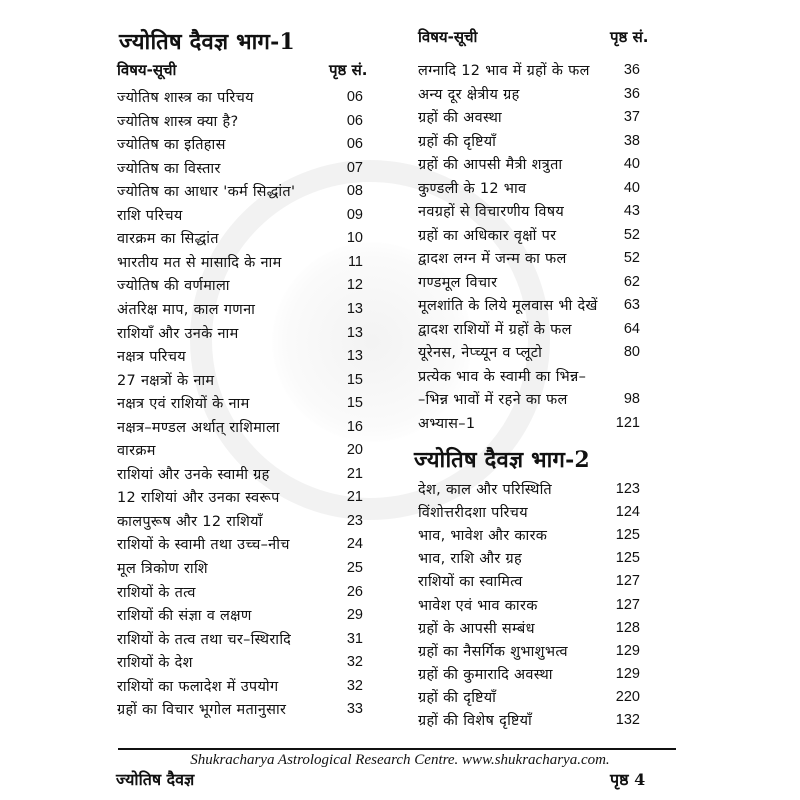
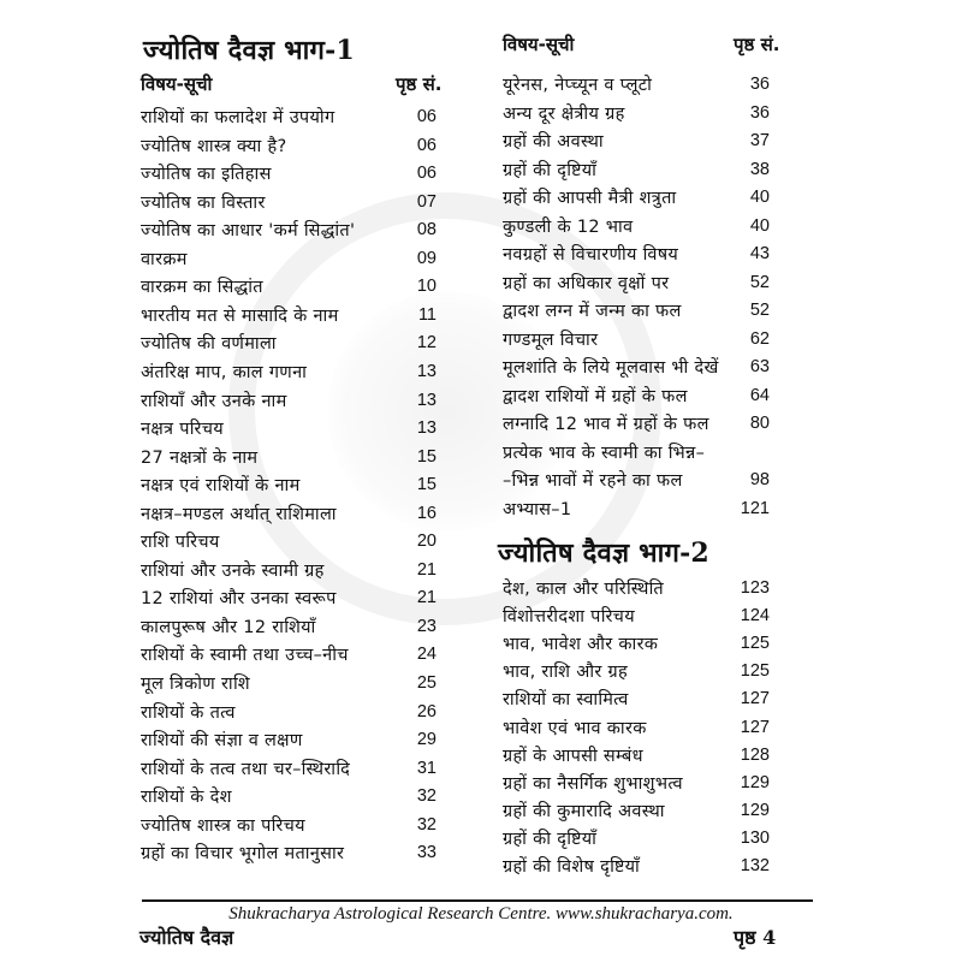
  ज्योतिष दैवज्ञ भाग-1
  विषय-सूची
  पृष्ठ सं.
- ज्योतिष शास्त्र का परिचय
+ राशियों का फलादेश में उपयोग
  06
  ज्योतिष शास्त्र क्या है?
  06
  ज्योतिष का इतिहास
  06
  ज्योतिष का विस्तार
  07
  ज्योतिष का आधार 'कर्म सिद्धांत'
  08
- राशि परिचय
+ वारक्रम
  09
  वारक्रम का सिद्धांत
  10
  भारतीय मत से मासादि के नाम
  11
  ज्योतिष की वर्णमाला
  12
  अंतरिक्ष माप, काल गणना
  13
  राशियाँ और उनके नाम
  13
  नक्षत्र परिचय
  13
  27 नक्षत्रों के नाम
  15
  नक्षत्र एवं राशियों के नाम
  15
  नक्षत्र–मण्डल अर्थात् राशिमाला
  16
- वारक्रम
+ राशि परिचय
  20
  राशियां और उनके स्वामी ग्रह
  21
  12 राशियां और उनका स्वरूप
  21
  कालपुरूष और 12 राशियाँ
  23
  राशियों के स्वामी तथा उच्च–नीच
  24
  मूल त्रिकोण राशि
  25
  राशियों के तत्व
  26
  राशियों की संज्ञा व लक्षण
  29
  राशियों के तत्व तथा चर–स्थिरादि
  31
  राशियों के देश
  32
- राशियों का फलादेश में उपयोग
+ ज्योतिष शास्त्र का परिचय
  32
  ग्रहों का विचार भूगोल मतानुसार
  33
  विषय-सूची
  पृष्ठ सं.
- लग्नादि 12 भाव में ग्रहों के फल
+ यूरेनस, नेप्च्यून व प्लूटो
  36
  अन्य दूर क्षेत्रीय ग्रह
  36
  ग्रहों की अवस्था
  37
  ग्रहों की दृष्टियाँ
  38
  ग्रहों की आपसी मैत्री शत्रुता
  40
  कुण्डली के 12 भाव
  40
  नवग्रहों से विचारणीय विषय
  43
  ग्रहों का अधिकार वृक्षों पर
  52
  द्वादश लग्न में जन्म का फल
  52
  गण्डमूल विचार
  62
  मूलशांति के लिये मूलवास भी देखें
  63
  द्वादश राशियों में ग्रहों के फल
  64
- यूरेनस, नेप्च्यून व प्लूटो
+ लग्नादि 12 भाव में ग्रहों के फल
  80
  प्रत्येक भाव के स्वामी का भिन्न–
  –भिन्न भावों में रहने का फल
  98
  अभ्यास–1
  121
  ज्योतिष दैवज्ञ भाग-2
  देश, काल और परिस्थिति
  123
  विंशोत्तरीदशा परिचय
  124
  भाव, भावेश और कारक
  125
  भाव, राशि और ग्रह
  125
  राशियों का स्वामित्व
  127
  भावेश एवं भाव कारक
  127
  ग्रहों के आपसी सम्बंध
  128
  ग्रहों का नैसर्गिक शुभाशुभत्व
  129
  ग्रहों की कुमारादि अवस्था
  129
  ग्रहों की दृष्टियाँ
- 220
+ 130
  ग्रहों की विशेष दृष्टियाँ
  132
  Shukracharya Astrological Research Centre. www.shukracharya.com.
  ज्योतिष दैवज्ञ
  पृष्ठ 4
